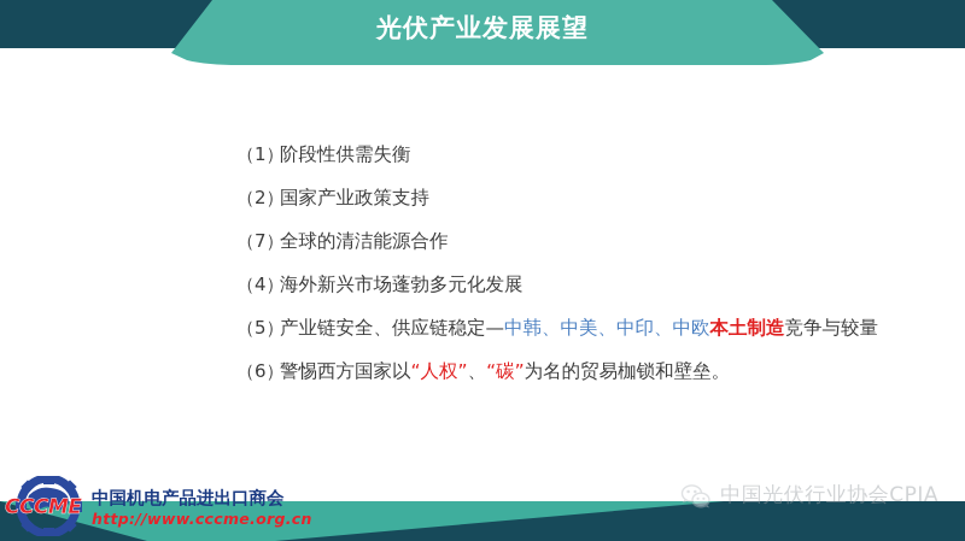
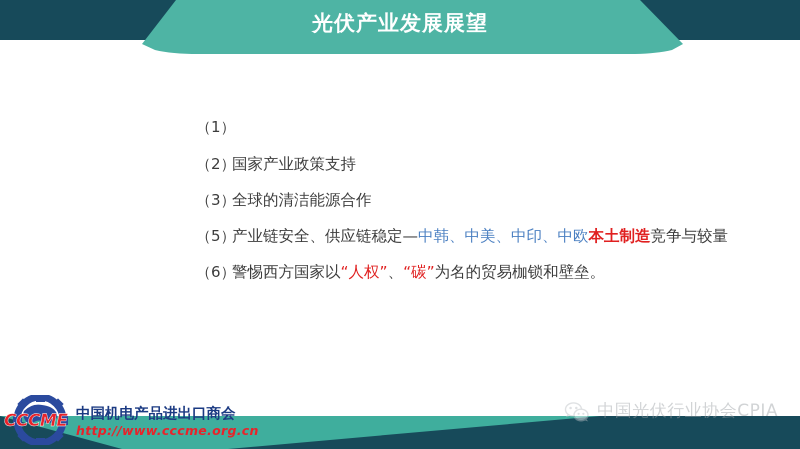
  光伏产业发展展望
  （1）
- 阶段性供需失衡
  （2）
  国家产业政策支持
- （7）
+ （3）
  全球的清洁能源合作
- （4）
- 海外新兴市场蓬勃多元化发展
  （5）
  产业链安全、供应链稳定—
  中韩、中美、中印、中欧
  本土制造
  竞争与较量
  （6）
  警惕西方国家以
  “人权”
  、
  “碳”
  为名的贸易枷锁和壁垒。
  CCCME
  中国机电产品进出口商会
  http://www.cccme.org.cn
  中国光伏行业协会CPIA
